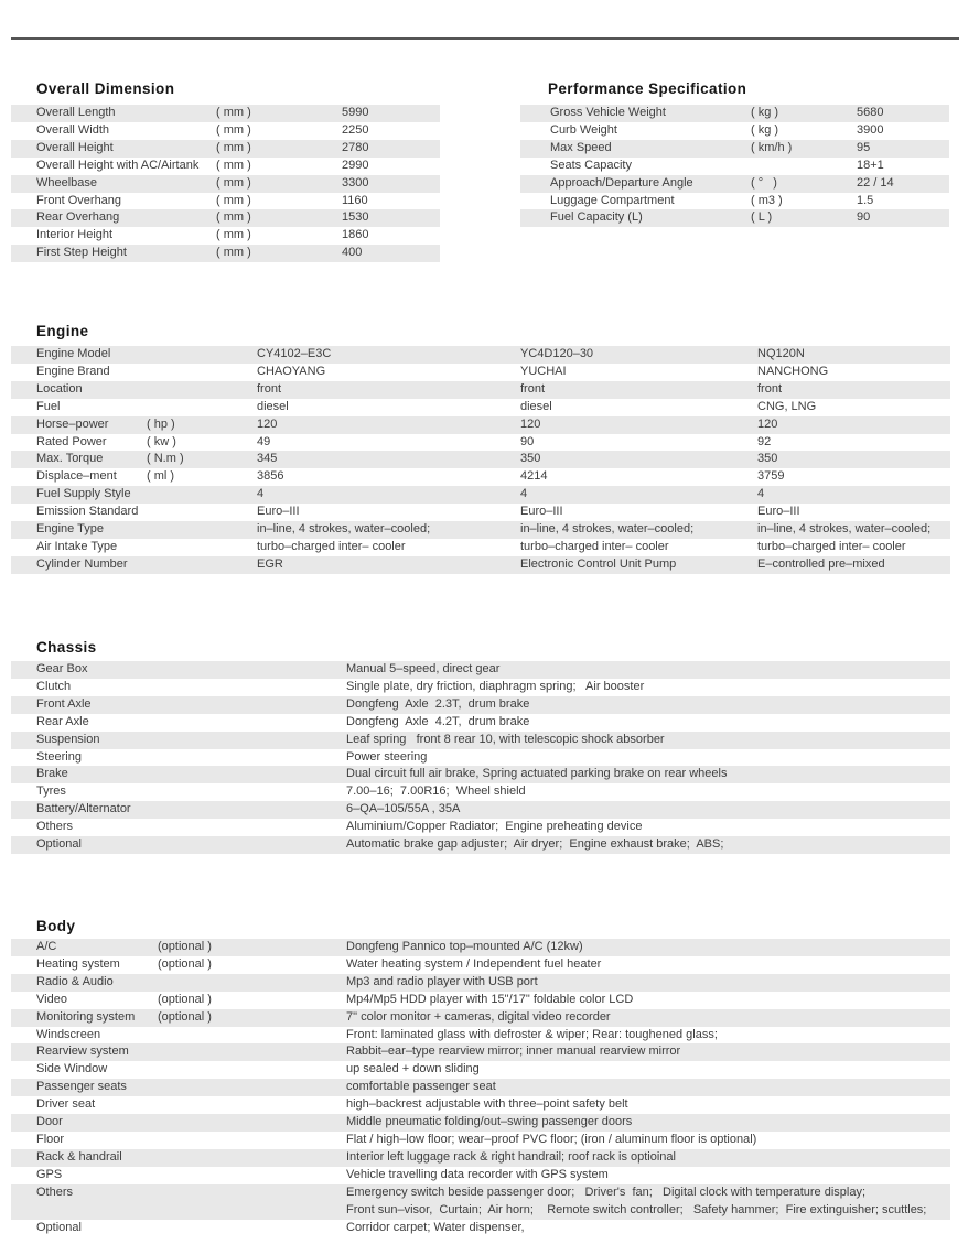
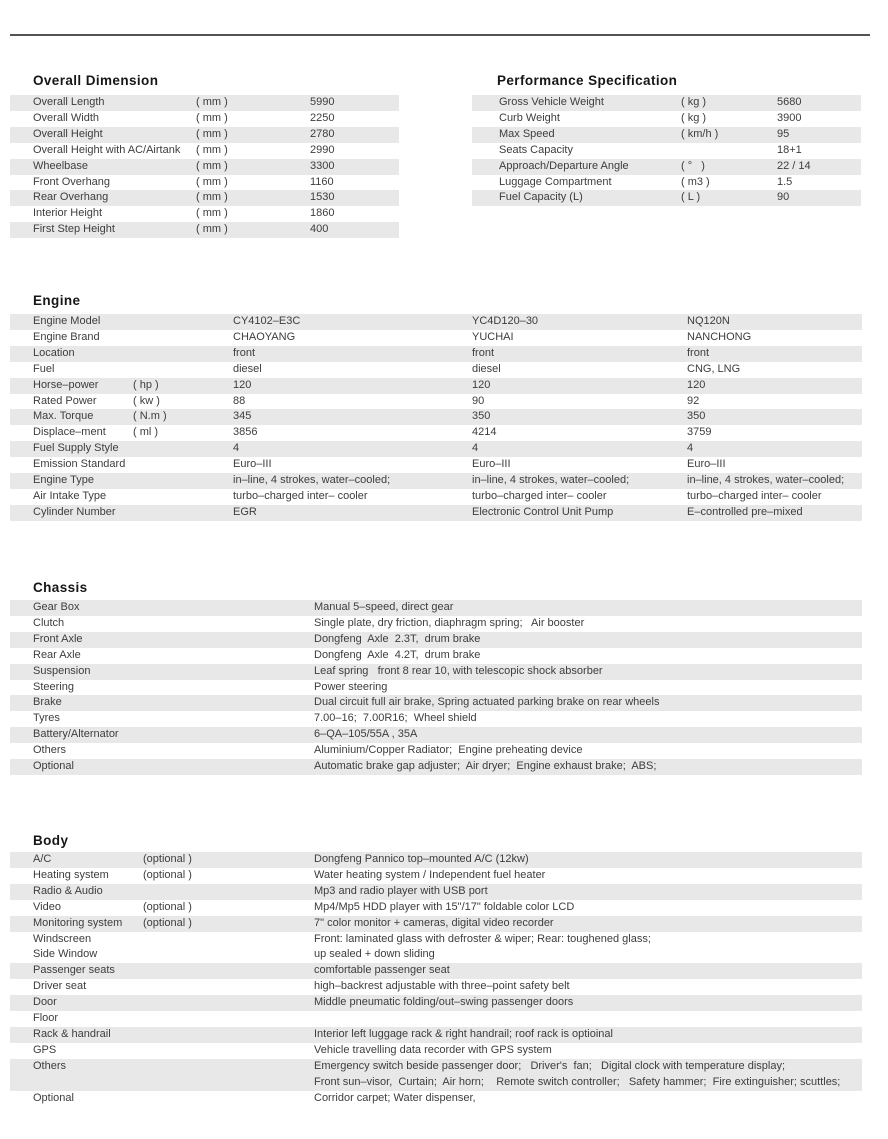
  Overall Dimension
  Overall Length
  ( mm )
  5990
  Overall Width
  ( mm )
  2250
  Overall Height
  ( mm )
  2780
  Overall Height with AC/Airtank
  ( mm )
  2990
  Wheelbase
  ( mm )
  3300
  Front Overhang
  ( mm )
  1160
  Rear Overhang
  ( mm )
  1530
  Interior Height
  ( mm )
  1860
  First Step Height
  ( mm )
  400
  Performance Specification
  Gross Vehicle Weight
  ( kg )
  5680
  Curb Weight
  ( kg )
  3900
  Max Speed
  ( km/h )
  95
  Seats Capacity
  18+1
  Approach/Departure Angle
  ( ° )
  22 / 14
  Luggage Compartment
  ( m3 )
  1.5
  Fuel Capacity (L)
  ( L )
  90
  Engine
  Engine Model
  CY4102–E3C
  YC4D120–30
  NQ120N
  Engine Brand
  CHAOYANG
  YUCHAI
  NANCHONG
  Location
  front
  front
  front
  Fuel
  diesel
  diesel
  CNG, LNG
  Horse–power
  ( hp )
  120
  120
  120
  Rated Power
  ( kw )
- 49
+ 88
  90
  92
  Max. Torque
  ( N.m )
  345
  350
  350
  Displace–ment
  ( ml )
  3856
  4214
  3759
  Fuel Supply Style
  4
  4
  4
  Emission Standard
  Euro–III
  Euro–III
  Euro–III
  Engine Type
  in–line, 4 strokes, water–cooled;
  in–line, 4 strokes, water–cooled;
  in–line, 4 strokes, water–cooled;
  Air Intake Type
  turbo–charged inter– cooler
  turbo–charged inter– cooler
  turbo–charged inter– cooler
  Cylinder Number
  EGR
  Electronic Control Unit Pump
  E–controlled pre–mixed
  Chassis
  Gear Box
  Manual 5–speed, direct gear
  Clutch
  Single plate, dry friction, diaphragm spring; Air booster
  Front Axle
  Dongfeng Axle 2.3T, drum brake
  Rear Axle
  Dongfeng Axle 4.2T, drum brake
  Suspension
  Leaf spring front 8 rear 10, with telescopic shock absorber
  Steering
  Power steering
  Brake
  Dual circuit full air brake, Spring actuated parking brake on rear wheels
  Tyres
  7.00–16; 7.00R16; Wheel shield
  Battery/Alternator
  6–QA–105/55A , 35A
  Others
  Aluminium/Copper Radiator; Engine preheating device
  Optional
  Automatic brake gap adjuster; Air dryer; Engine exhaust brake; ABS;
  Body
  A/C
  (optional )
  Dongfeng Pannico top–mounted A/C (12kw)
  Heating system
  (optional )
  Water heating system / Independent fuel heater
  Radio & Audio
  Mp3 and radio player with USB port
  Video
  (optional )
  Mp4/Mp5 HDD player with 15"/17" foldable color LCD
  Monitoring system
  (optional )
  7" color monitor + cameras, digital video recorder
  Windscreen
  Front: laminated glass with defroster & wiper; Rear: toughened glass;
- Rearview system
- Rabbit–ear–type rearview mirror; inner manual rearview mirror
  Side Window
  up sealed + down sliding
  Passenger seats
  comfortable passenger seat
  Driver seat
  high–backrest adjustable with three–point safety belt
  Door
  Middle pneumatic folding/out–swing passenger doors
  Floor
- Flat / high–low floor; wear–proof PVC floor; (iron / aluminum floor is optional)
  Rack & handrail
  Interior left luggage rack & right handrail; roof rack is optioinal
  GPS
  Vehicle travelling data recorder with GPS system
  Others
  Emergency switch beside passenger door; Driver's fan; Digital clock with temperature display;
  Front sun–visor, Curtain; Air horn; Remote switch controller; Safety hammer; Fire extinguisher; scuttles;
  Optional
  Corridor carpet; Water dispenser,
